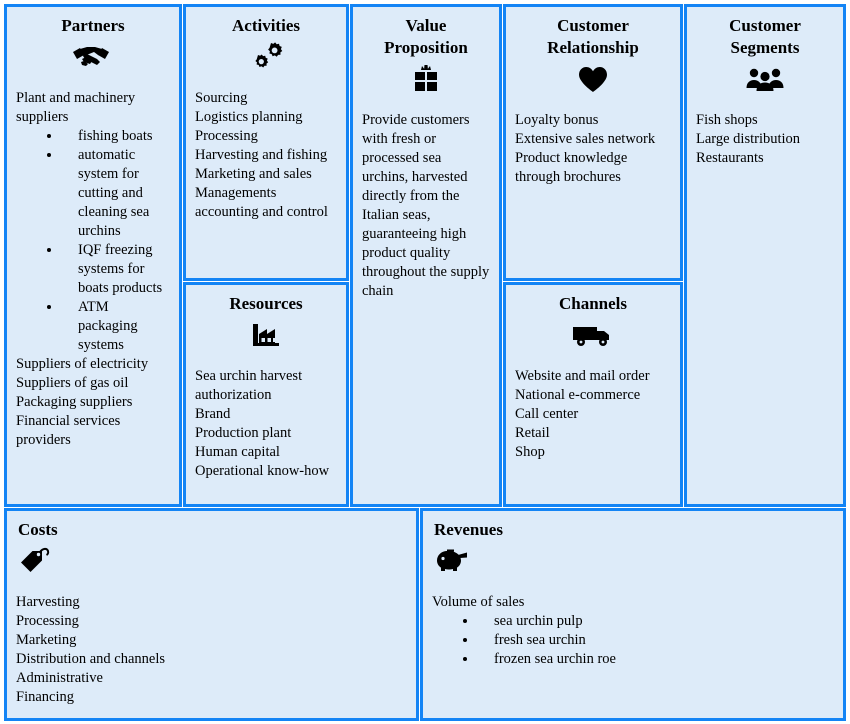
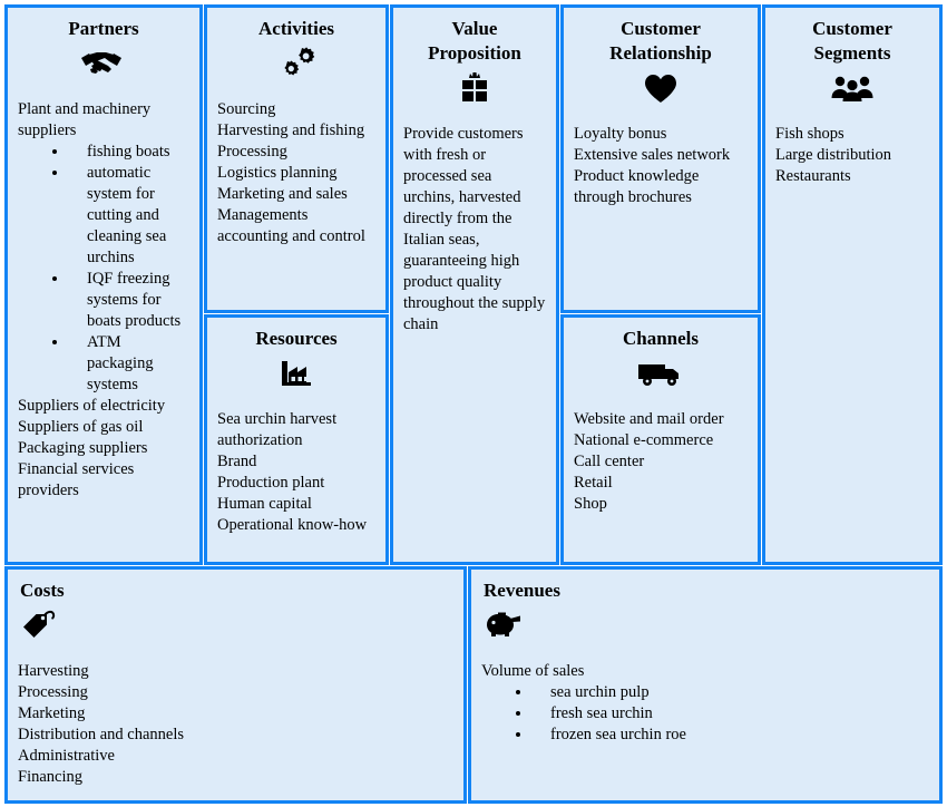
  Partners
  Plant and machinery suppliers
  fishing boats
  automatic system for cutting and cleaning sea urchins
  IQF freezing systems for boats products
  ATM packaging systems
  Suppliers of electricity
  Suppliers of gas oil
  Packaging suppliers
  Financial services providers
  Activities
  Sourcing
- Logistics planning
+ Harvesting and fishing
  Processing
- Harvesting and fishing
+ Logistics planning
  Marketing and sales
  Managements
  accounting and control
  Resources
  Sea urchin harvest authorization
  Brand
  Production plant
  Human capital
  Operational know-how
  Value
  Proposition
  Provide customers with fresh or processed sea urchins, harvested directly from the Italian seas, guaranteeing high product quality throughout the supply chain
  Customer
  Relationship
  Loyalty bonus
  Extensive sales network
  Product knowledge
  through brochures
  Channels
  Website and mail order
  National e-commerce
  Call center
  Retail
  Shop
  Customer
  Segments
  Fish shops
  Large distribution
  Restaurants
  Costs
  Harvesting
  Processing
  Marketing
  Distribution and channels
  Administrative
  Financing
  Revenues
  Volume of sales
  sea urchin pulp
  fresh sea urchin
  frozen sea urchin roe
